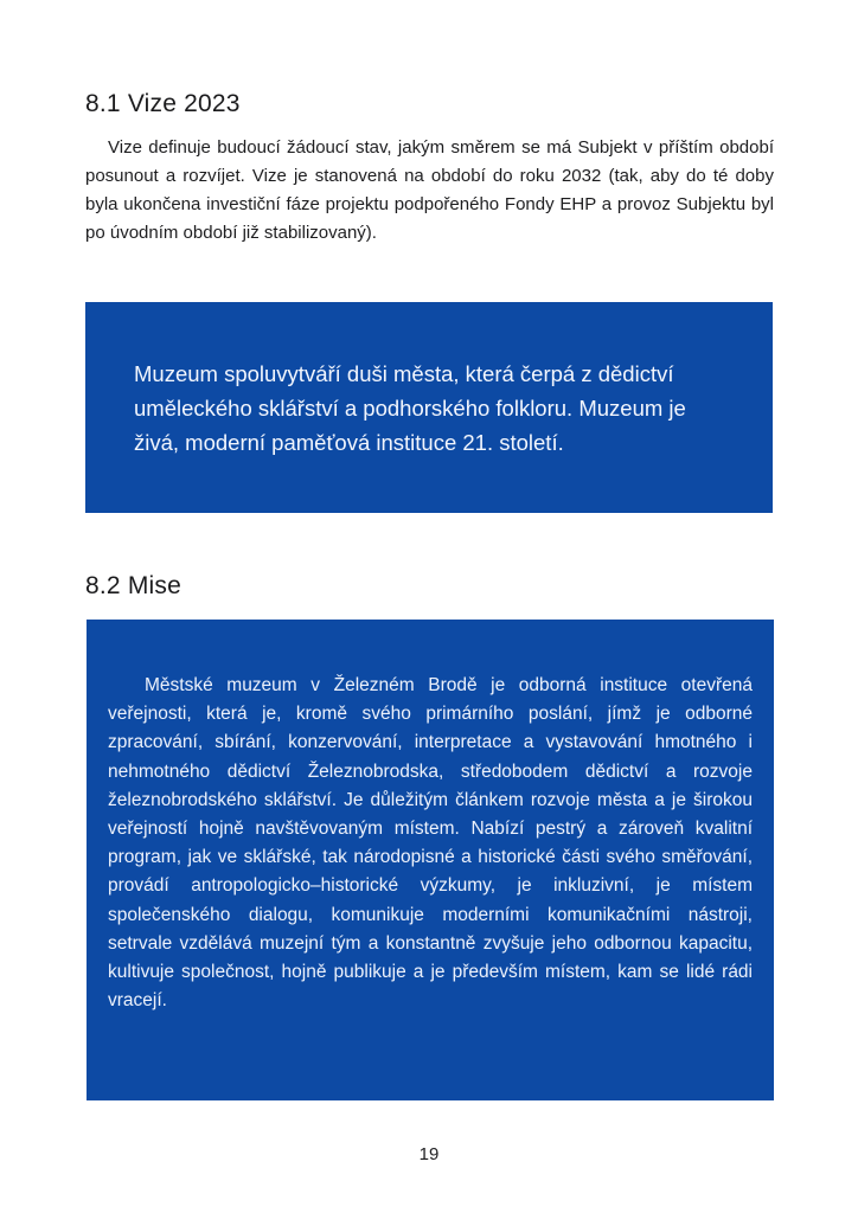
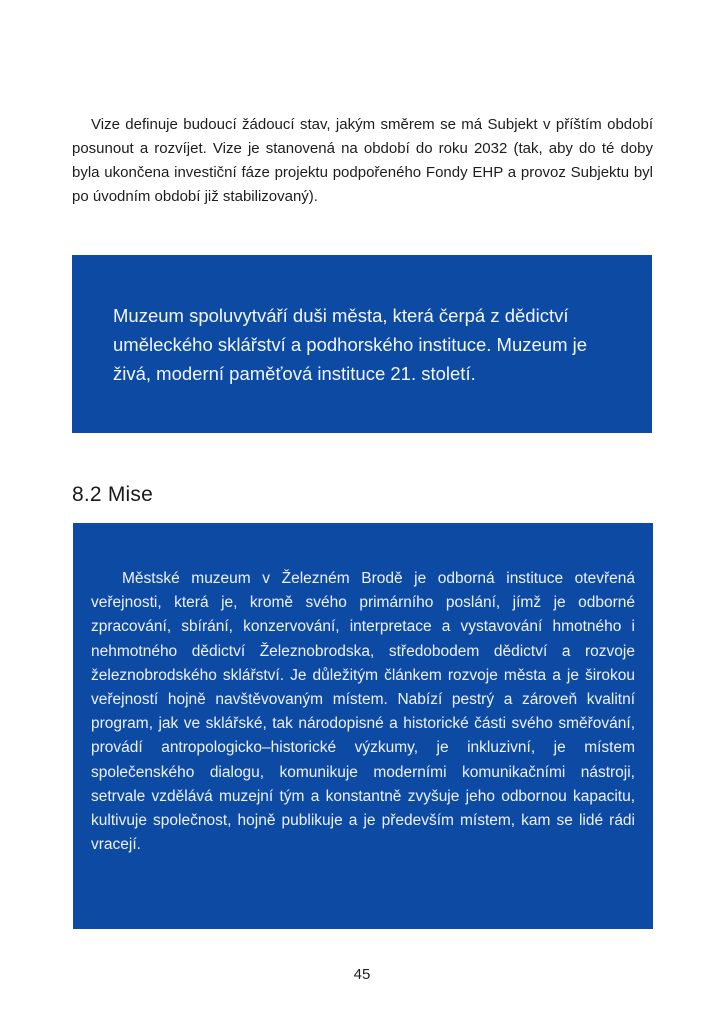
- 8.1 Vize 2023
  Vize definuje budoucí žádoucí stav, jakým směrem se má Subjekt v příštím období posunout a rozvíjet. Vize je stanovená na období do roku 2032 (tak, aby do té doby byla ukončena investiční fáze projektu podpořeného Fondy EHP a provoz Subjektu byl po úvodním období již stabilizovaný).
- Muzeum spoluvytváří duši města, která čerpá z dědictví uměleckého sklářství a podhorského folkloru. Muzeum je živá, moderní paměťová instituce 21. století.
+ Muzeum spoluvytváří duši města, která čerpá z dědictví uměleckého sklářství a podhorského instituce. Muzeum je živá, moderní paměťová instituce 21. století.
  8.2 Mise
  Městské muzeum v Železném Brodě je odborná instituce otevřená veřejnosti, která je, kromě svého primárního poslání, jímž je odborné zpracování, sbírání, konzervování, interpretace a vystavování hmotného i nehmotného dědictví Železnobrodska, středobodem dědictví a rozvoje železnobrodského sklářství. Je důležitým článkem rozvoje města a je širokou veřejností hojně navštěvovaným místem. Nabízí pestrý a zároveň kvalitní program, jak ve sklářské, tak národopisné a historické části svého směřování, provádí antropologicko–historické výzkumy, je inkluzivní, je místem společenského dialogu, komunikuje moderními komunikačními nástroji, setrvale vzdělává muzejní tým a konstantně zvyšuje jeho odbornou kapacitu, kultivuje společnost, hojně publikuje a je především místem, kam se lidé rádi vracejí.
- 19
+ 45
